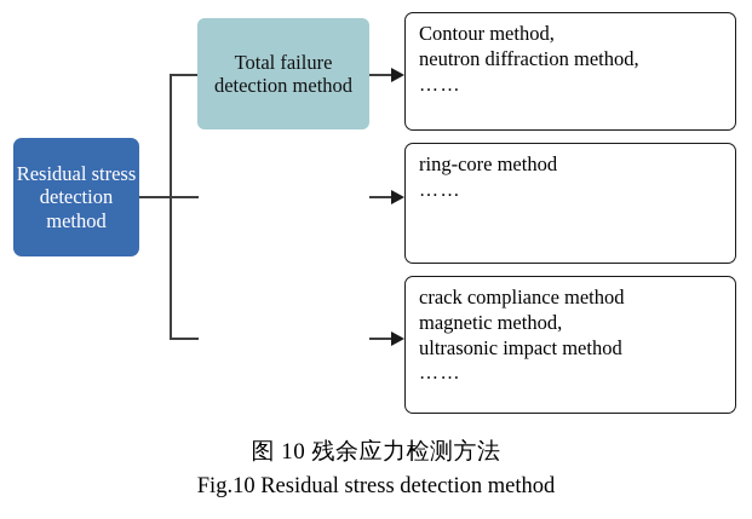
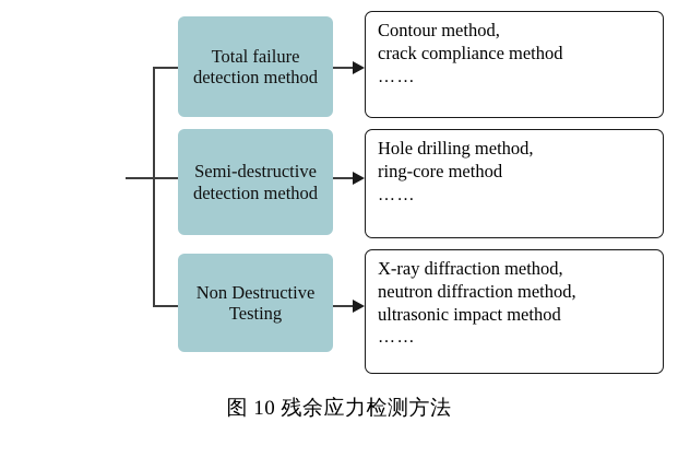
- Residual stress detection method
  Total failure detection method
+ Semi-destructive detection method
+ Non Destructive Testing
  Contour method,
- neutron diffraction method,
+ crack compliance method
  ……
+ Hole drilling method,
  ring-core method
  ……
+ X-ray diffraction method,
- crack compliance method
+ neutron diffraction method,
- magnetic method,
  ultrasonic impact method
  ……
  图 10 残余应力检测方法
- Fig.10 Residual stress detection method
